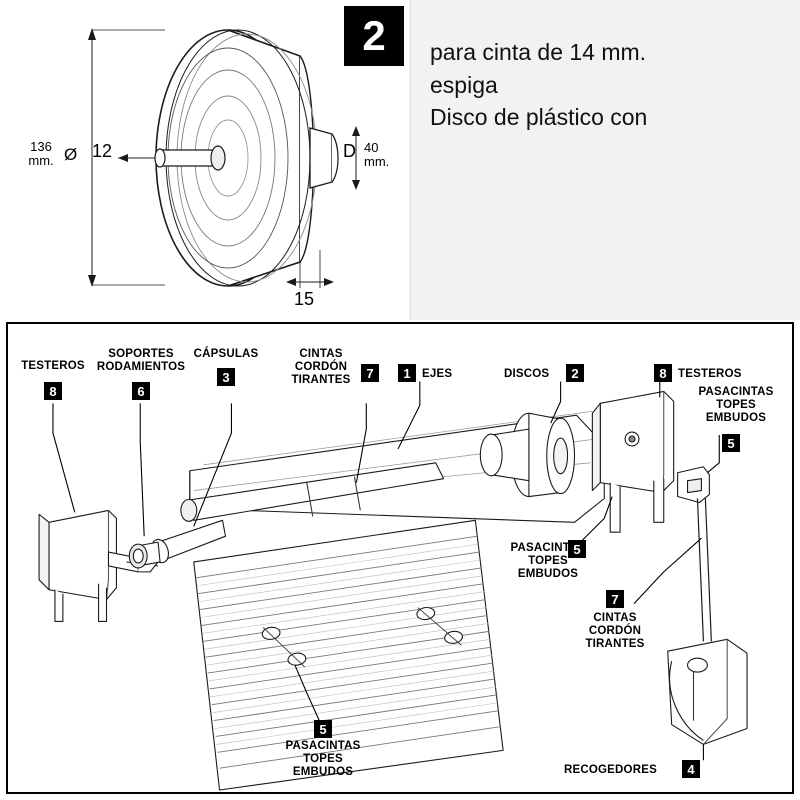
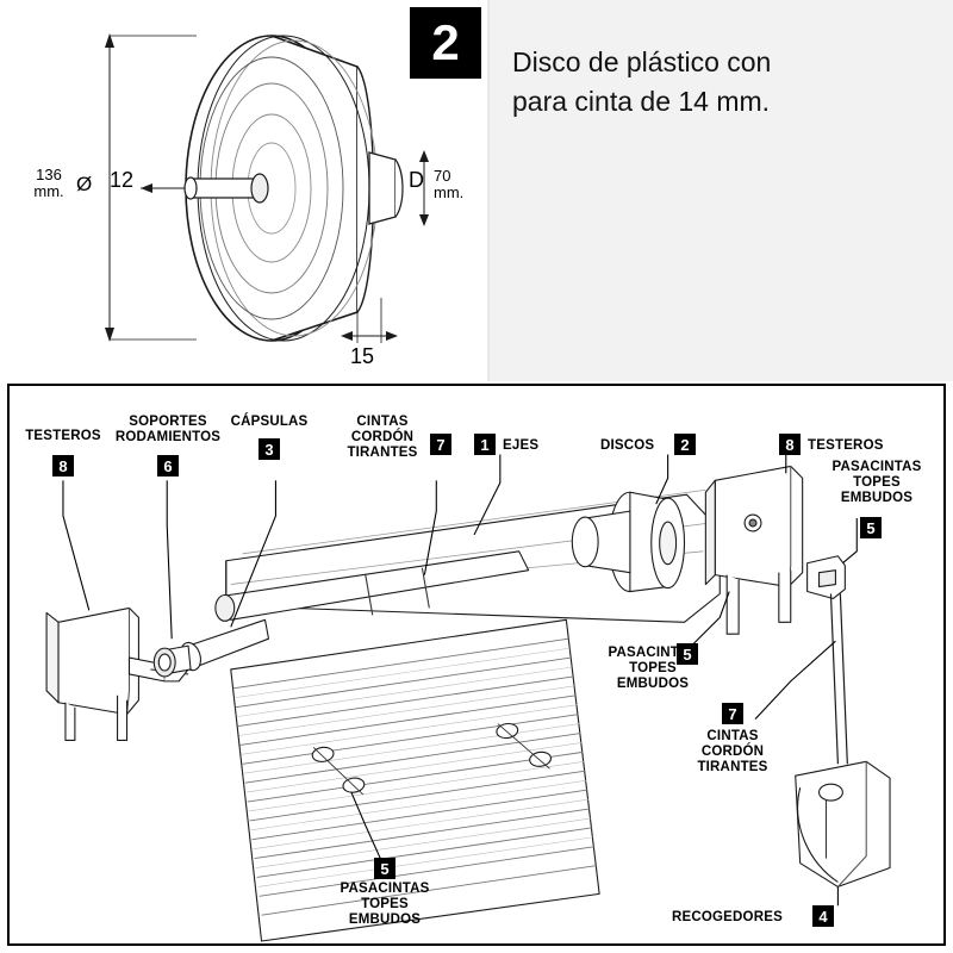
  2
- para cinta de 14 mm.
+ Disco de plástico con
- espiga
- Disco de plástico con
+ para cinta de 14 mm.
  136
  mm.
  Ø
  12
  D
- 40
+ 70
  mm.
  15
  TESTEROS
  8
  SOPORTES
  RODAMIENTOS
  6
  CÁPSULAS
  3
  CINTAS
  CORDÓN
  TIRANTES
  7
  1
  EJES
  DISCOS
  2
  8
  TESTEROS
  PASACINTAS
  TOPES
  EMBUDOS
  5
  PASACINT
  TOPES
  EMBUDOS
  5
  CINTAS
  CORDÓN
  TIRANTES
  7
  PASACINTAS
  TOPES
  EMBUDOS
  5
  RECOGEDORES
  4
